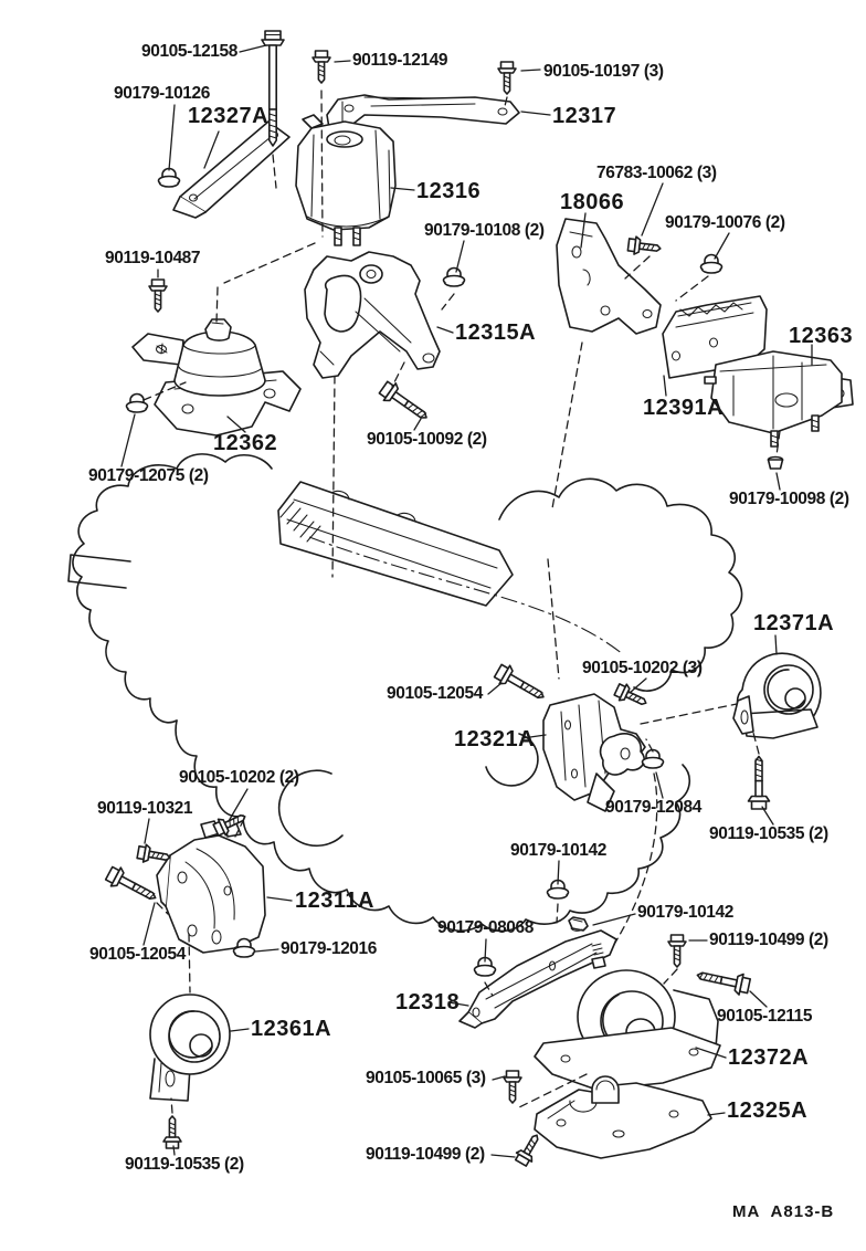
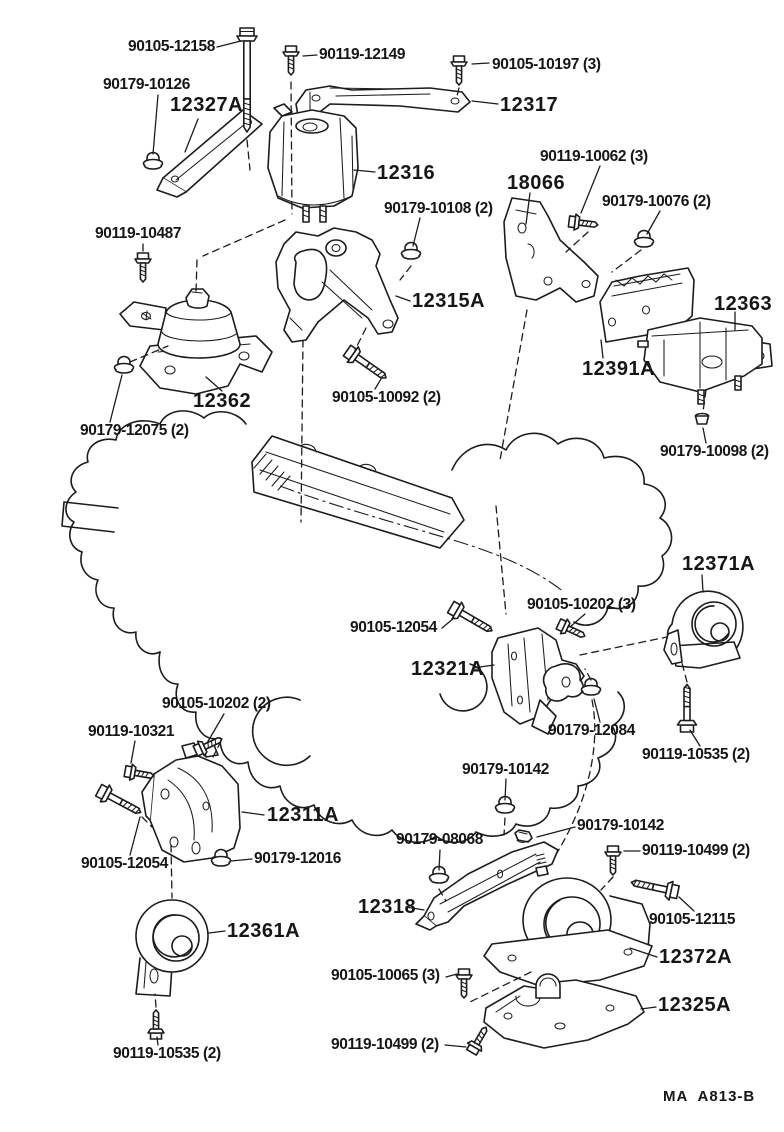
  90105-12158
  90119-12149
  90105-10197 (3)
  90179-10126
  12327A
  12317
  12316
- 76783-10062 (3)
+ 90119-10062 (3)
  18066
  90179-10076 (2)
  90179-10108 (2)
  90119-10487
  12315A
  12363
  12391A
  12362
  90179-12075 (2)
  90105-10092 (2)
  90179-10098 (2)
  12371A
  90105-10202 (3)
  90105-12054
  12321A
  90179-12084
  90119-10535 (2)
  90105-10202 (2)
  90119-10321
  12311A
  90105-12054
  90179-12016
  12361A
  90119-10535 (2)
  90179-10142
  90179-10142
  90119-10499 (2)
  90179-08068
  12318
  90105-12115
  12372A
  90105-10065 (3)
  12325A
  90119-10499 (2)
  MA A813-B
